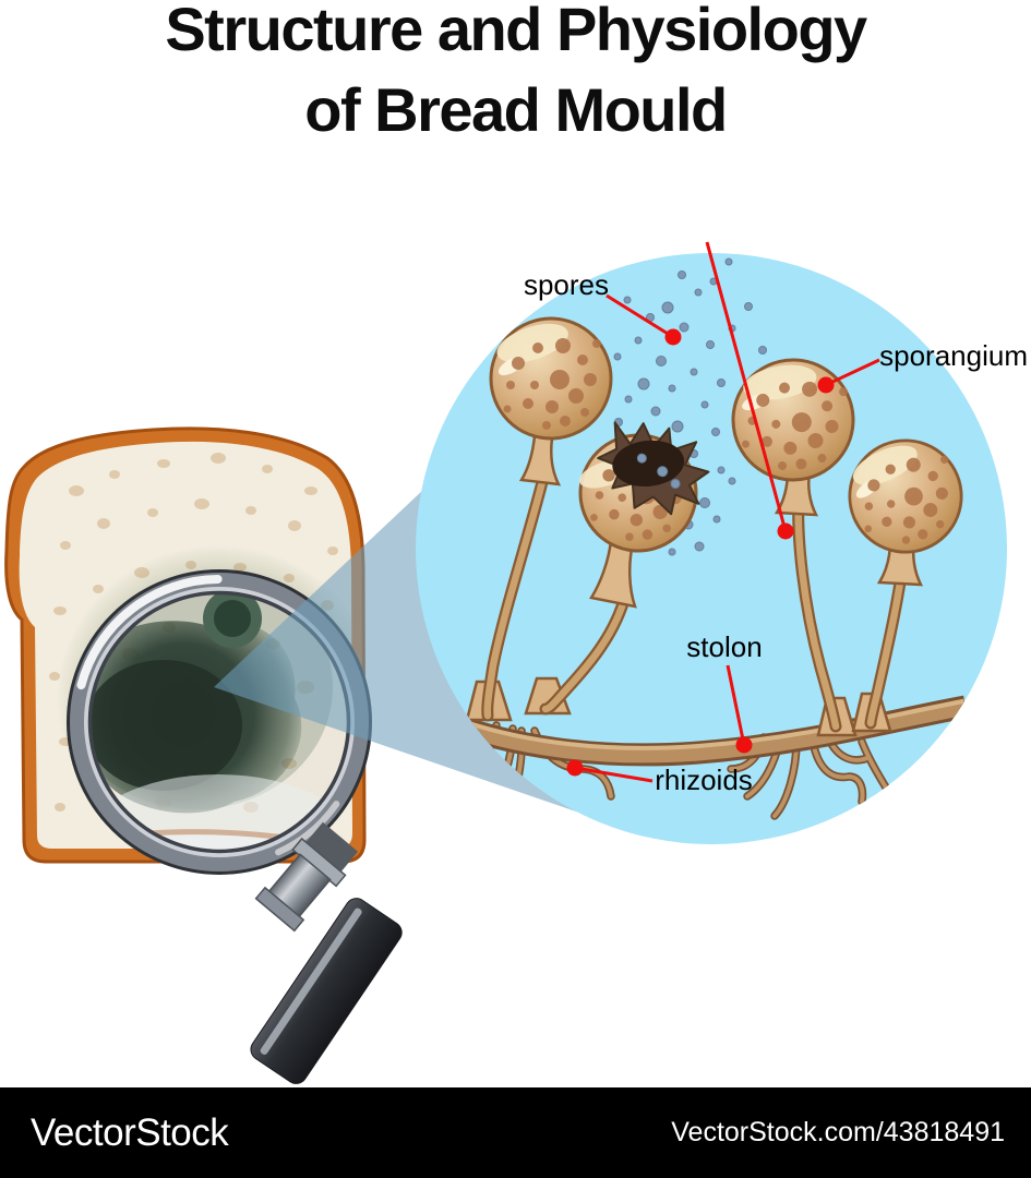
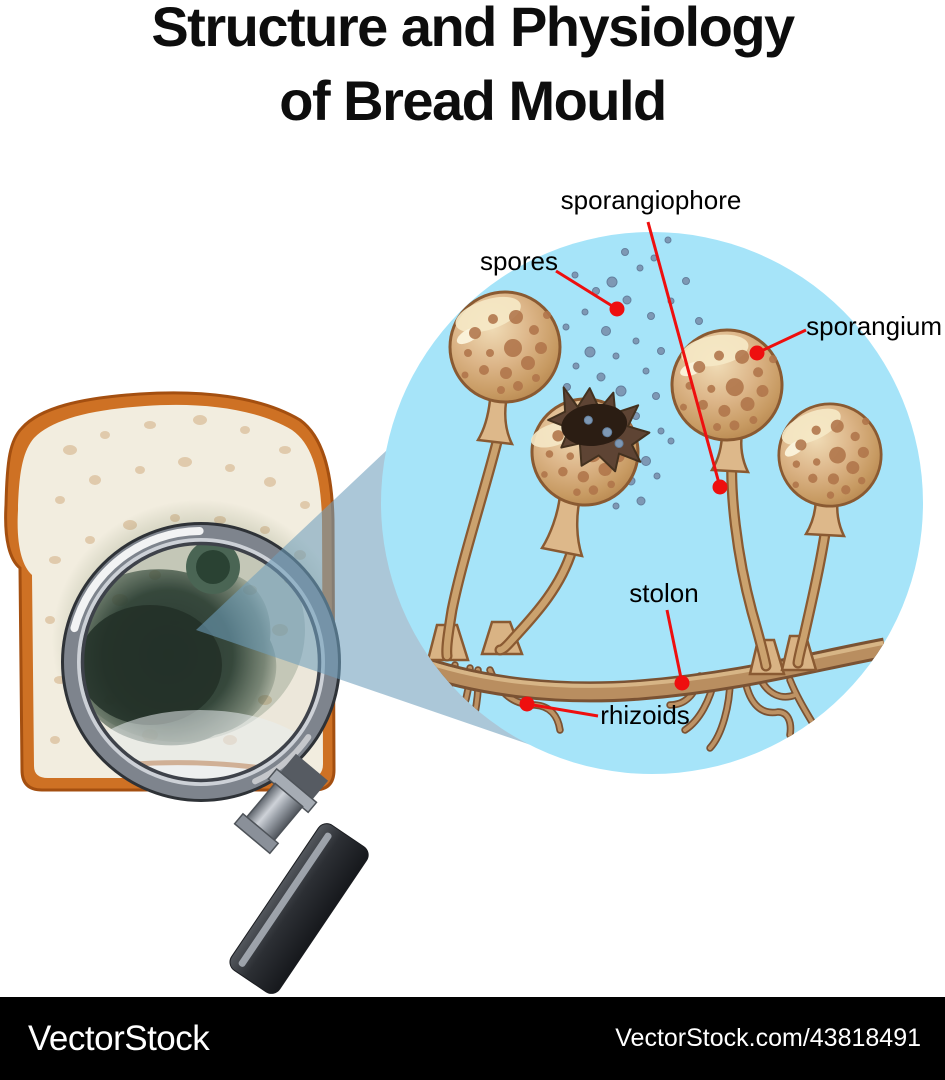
  Structure and Physiology
  of Bread Mould
+ sporangiophore
  spores
  sporangium
  stolon
  rhizoids
  VectorStock
  VectorStock.com/43818491
